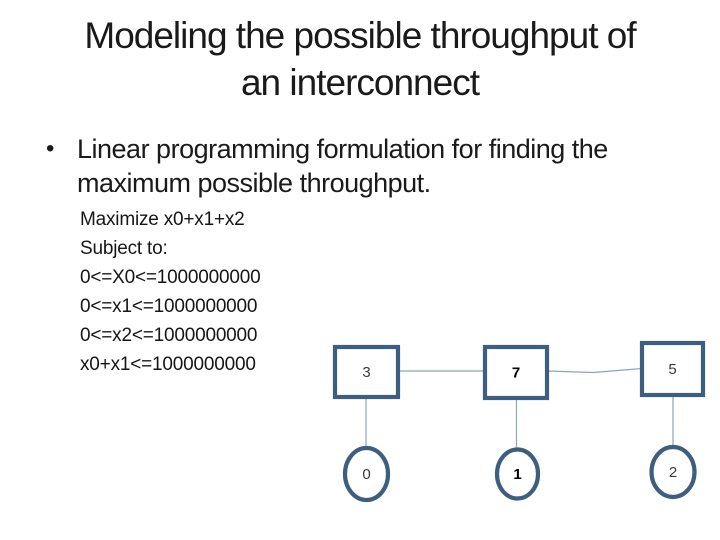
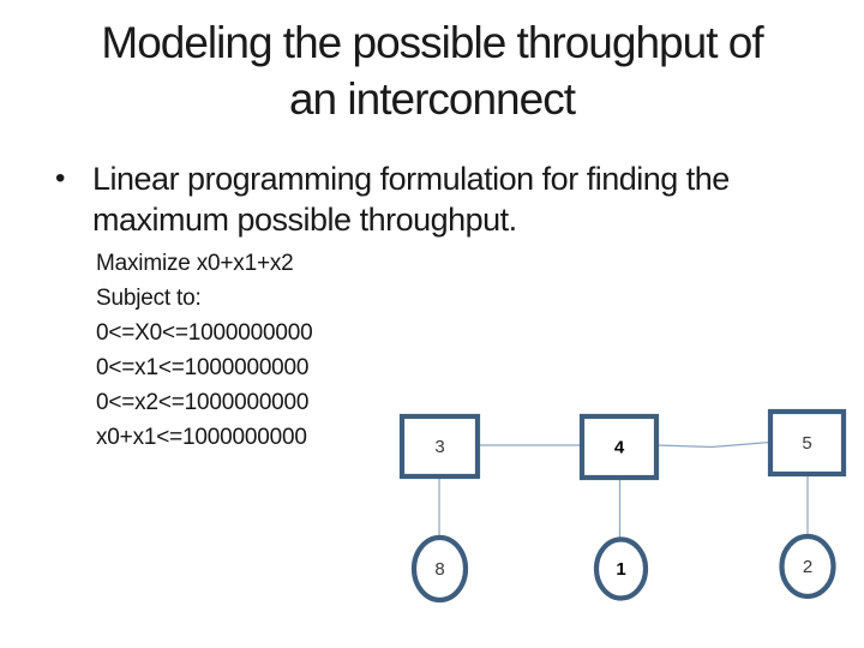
  Modeling the possible throughput of
  an interconnect
  •
  Linear programming formulation for finding the
  maximum possible throughput.
  Maximize x0+x1+x2
  Subject to:
  0<=X0<=1000000000
  0<=x1<=1000000000
  0<=x2<=1000000000
  x0+x1<=1000000000
  3
- 7
+ 4
  5
- 0
+ 8
  1
  2
